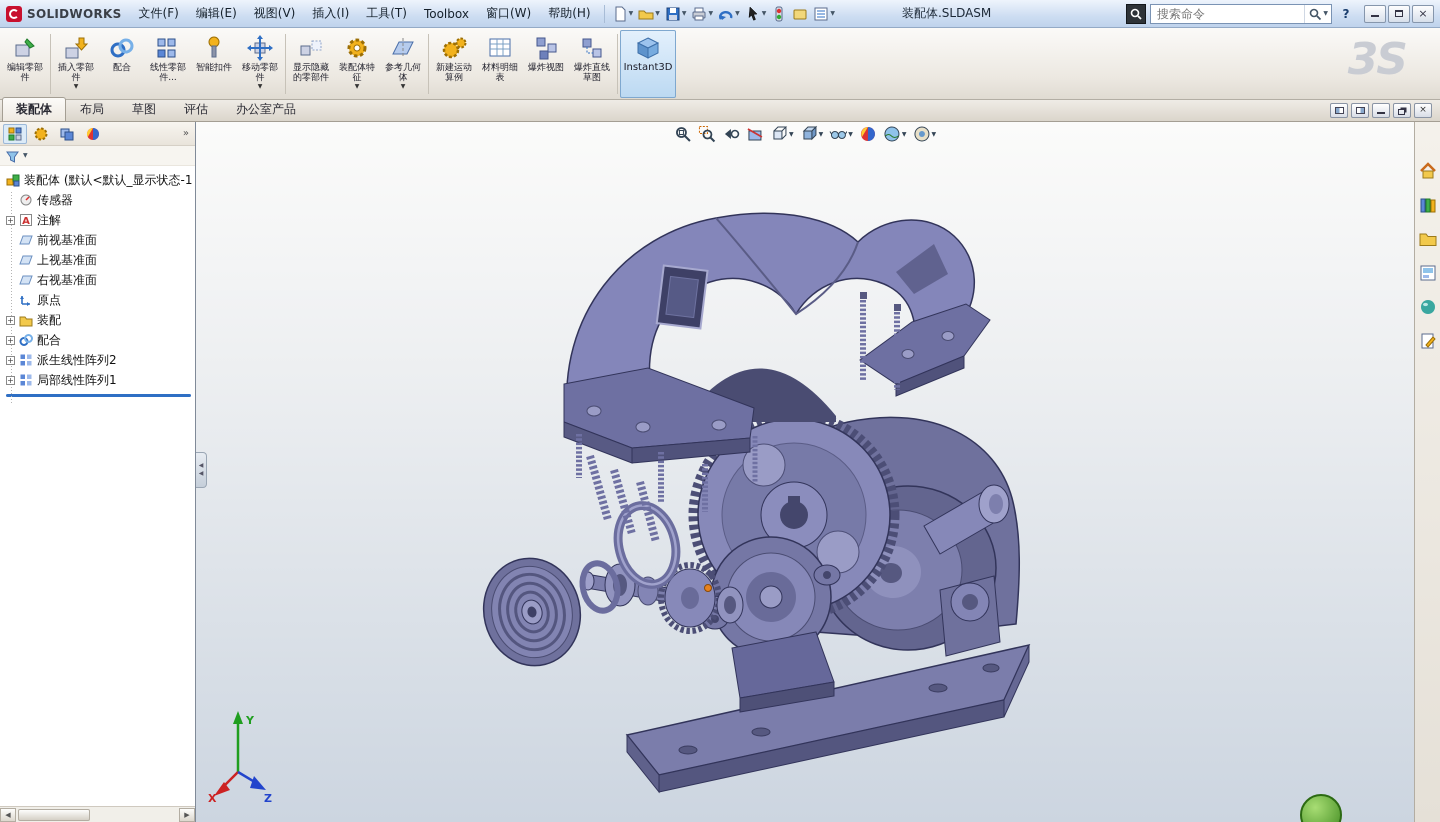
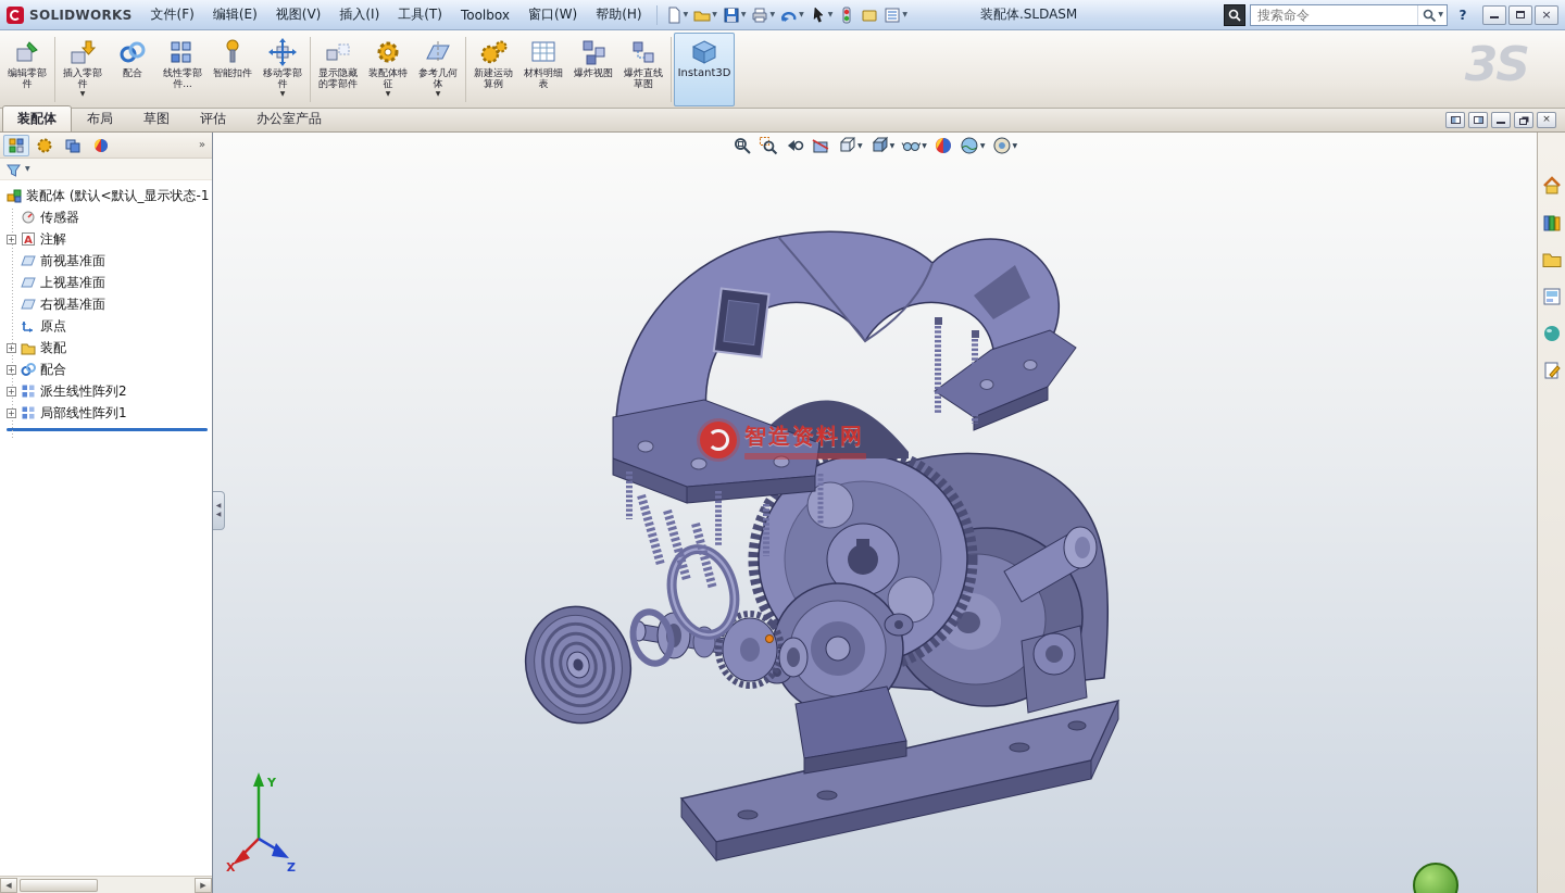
  SOLIDWORKS
  文件(F)
  编辑(E)
  视图(V)
  插入(I)
  工具(T)
  Toolbox
  窗口(W)
  帮助(H)
  装配体.SLDASM
  搜索命令
  ?
  ×
  编辑零部件
  插入零部件
  配合
  线性零部件...
  智能扣件
  移动零部件
  显示隐藏的零部件
  装配体特征
  参考几何体
  新建运动算例
  材料明细表
  爆炸视图
  爆炸直线草图
  Instant3D
  3S
  装配体
  布局
  草图
  评估
  办公室产品
  ×
  »
  装配体 (默认<默认_显示状态-1
  传感器
  +
  A
  注解
  前视基准面
  上视基准面
  右视基准面
  原点
  +
  装配
  +
  配合
  +
  派生线性阵列2
  +
  局部线性阵列1
  ◀
  ▶
+ 智造资料网
  Y
  X
  Z
